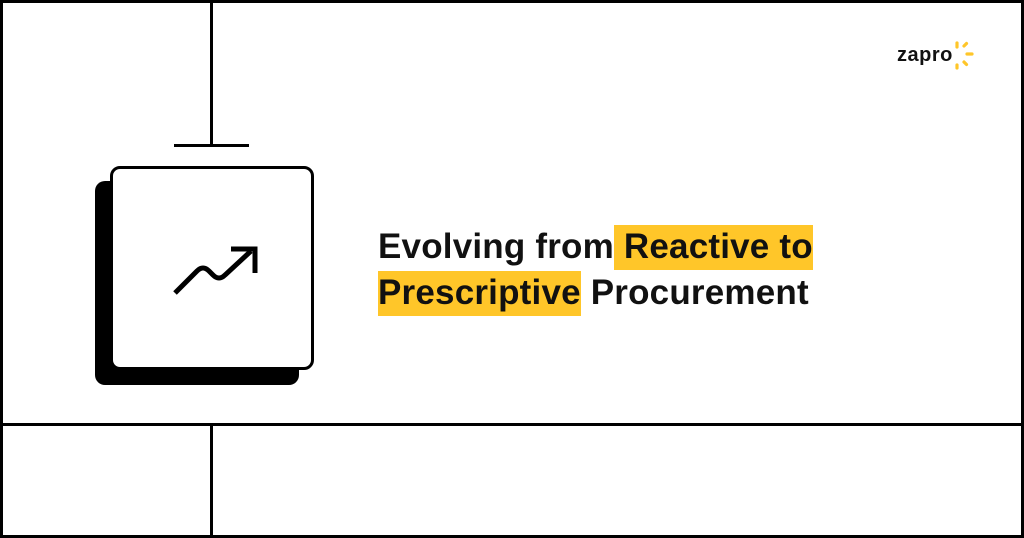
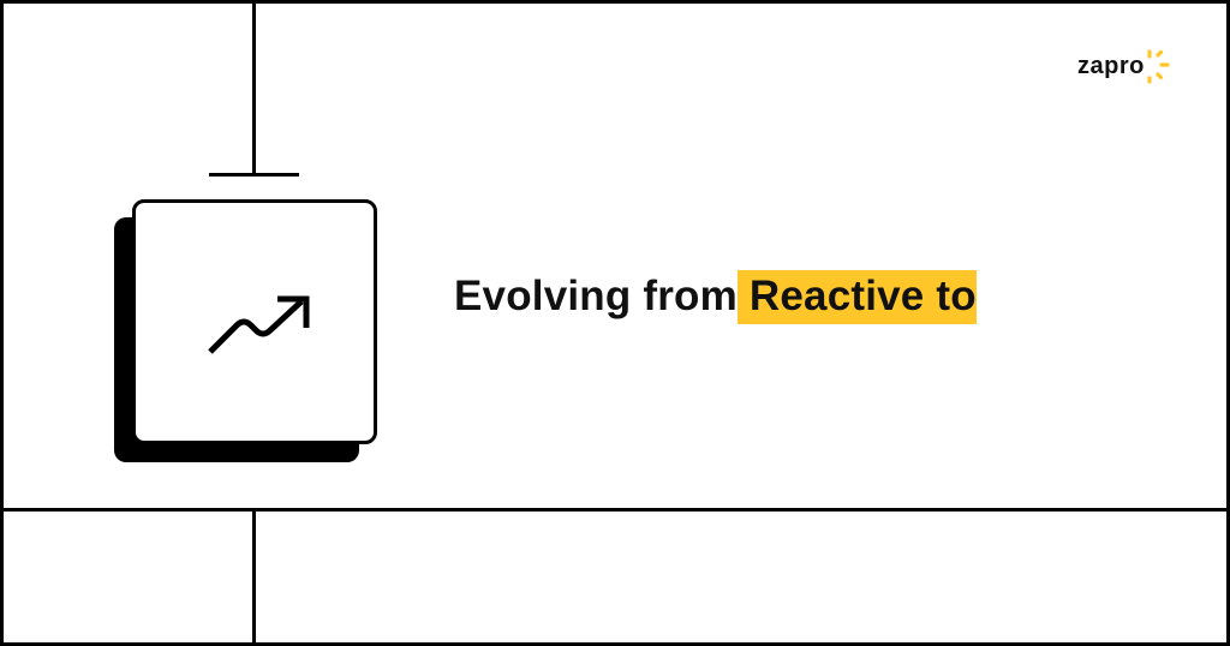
  Evolving from Reactive to
- Prescriptive Procurement
  zapro
